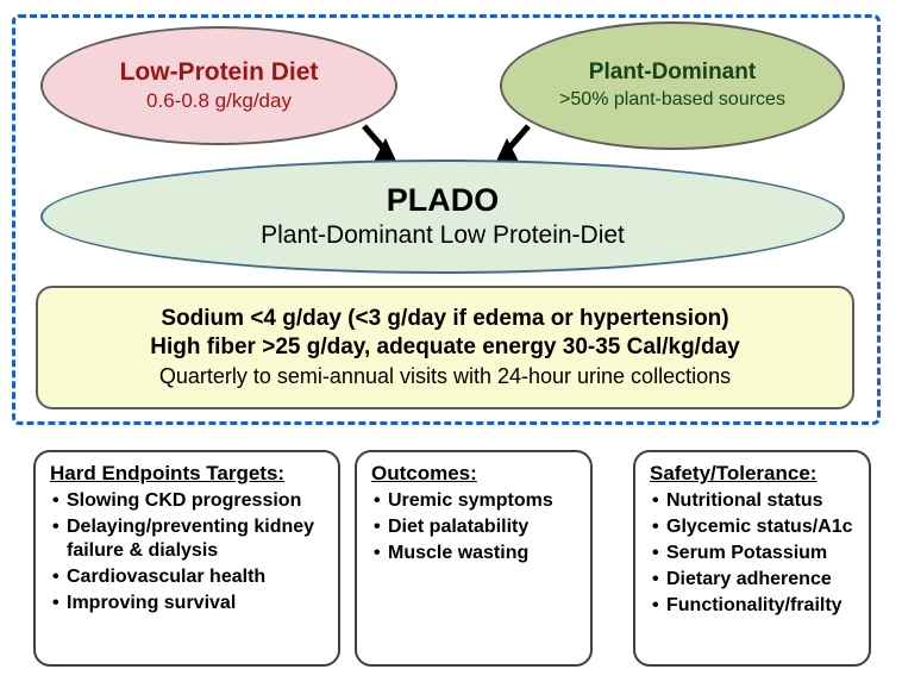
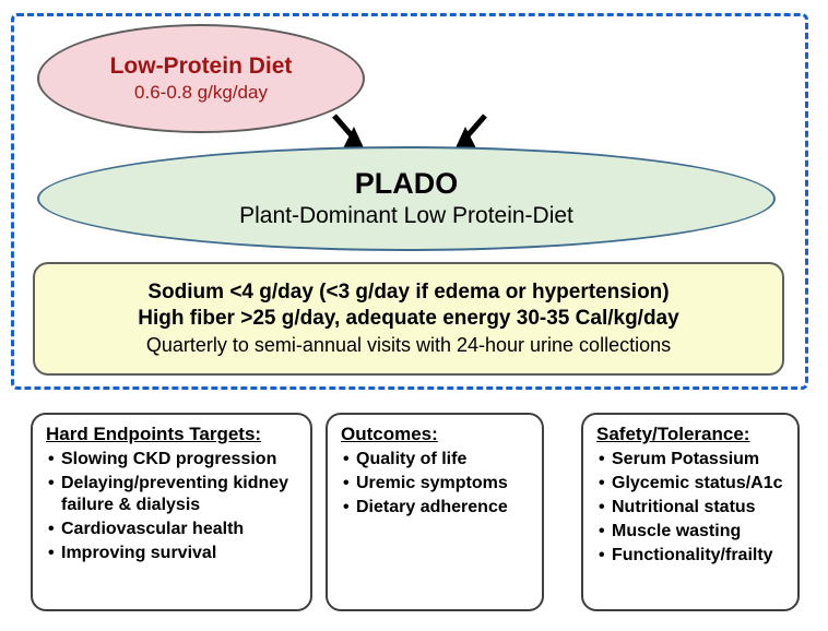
  Low-Protein Diet
  0.6-0.8 g/kg/day
- Plant-Dominant
- >50% plant-based sources
  PLADO
  Plant-Dominant Low Protein-Diet
  Sodium <4 g/day (<3 g/day if edema or hypertension)
  High fiber >25 g/day, adequate energy 30-35 Cal/kg/day
  Quarterly to semi-annual visits with 24-hour urine collections
  Hard Endpoints Targets:
  Slowing CKD progression
  Delaying/preventing kidney failure & dialysis
  Cardiovascular health
  Improving survival
  Outcomes:
+ Quality of life
  Uremic symptoms
- Diet palatability
- Muscle wasting
+ Dietary adherence
  Safety/Tolerance:
- Nutritional status
+ Serum Potassium
  Glycemic status/A1c
- Serum Potassium
+ Nutritional status
- Dietary adherence
+ Muscle wasting
  Functionality/frailty
